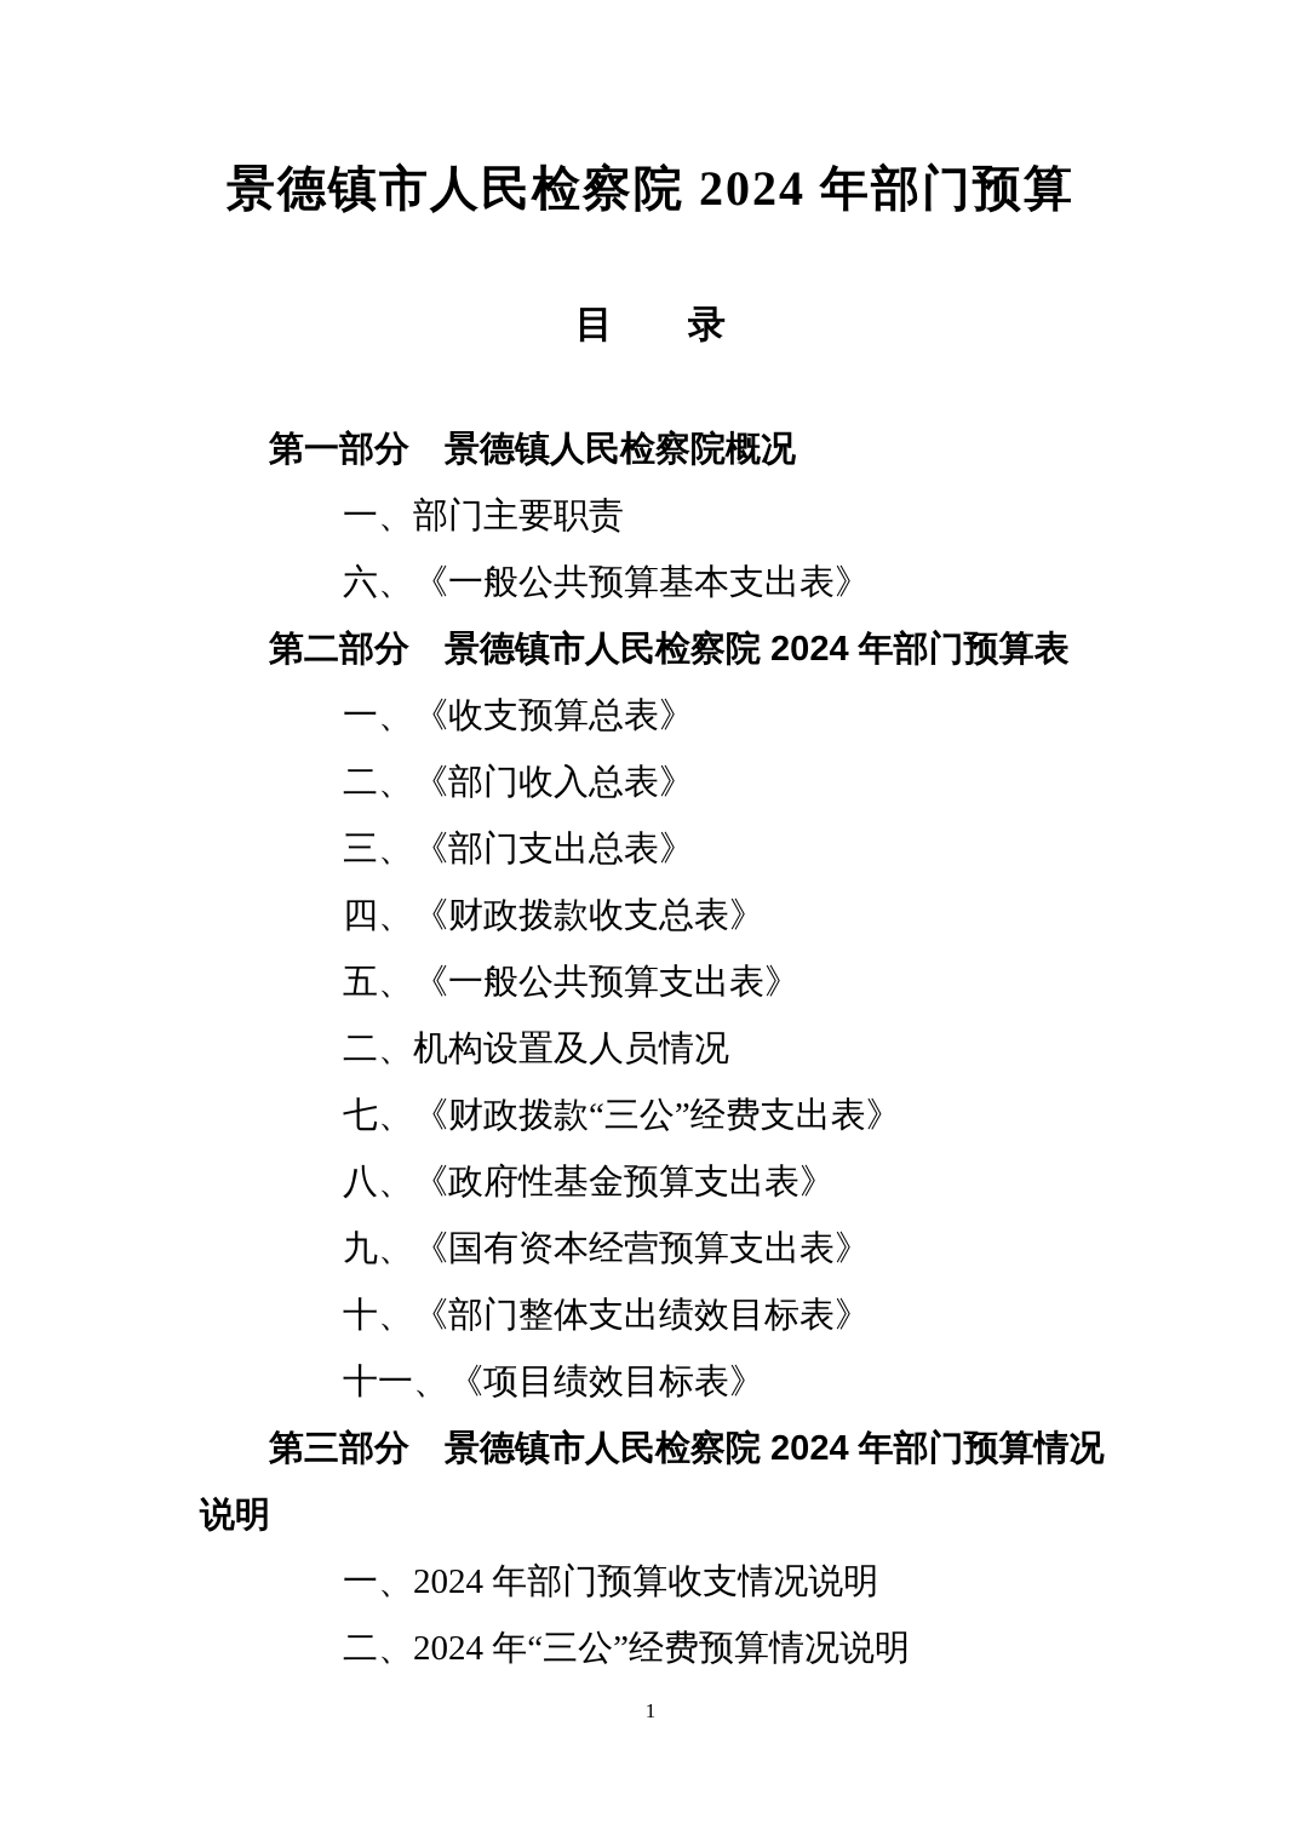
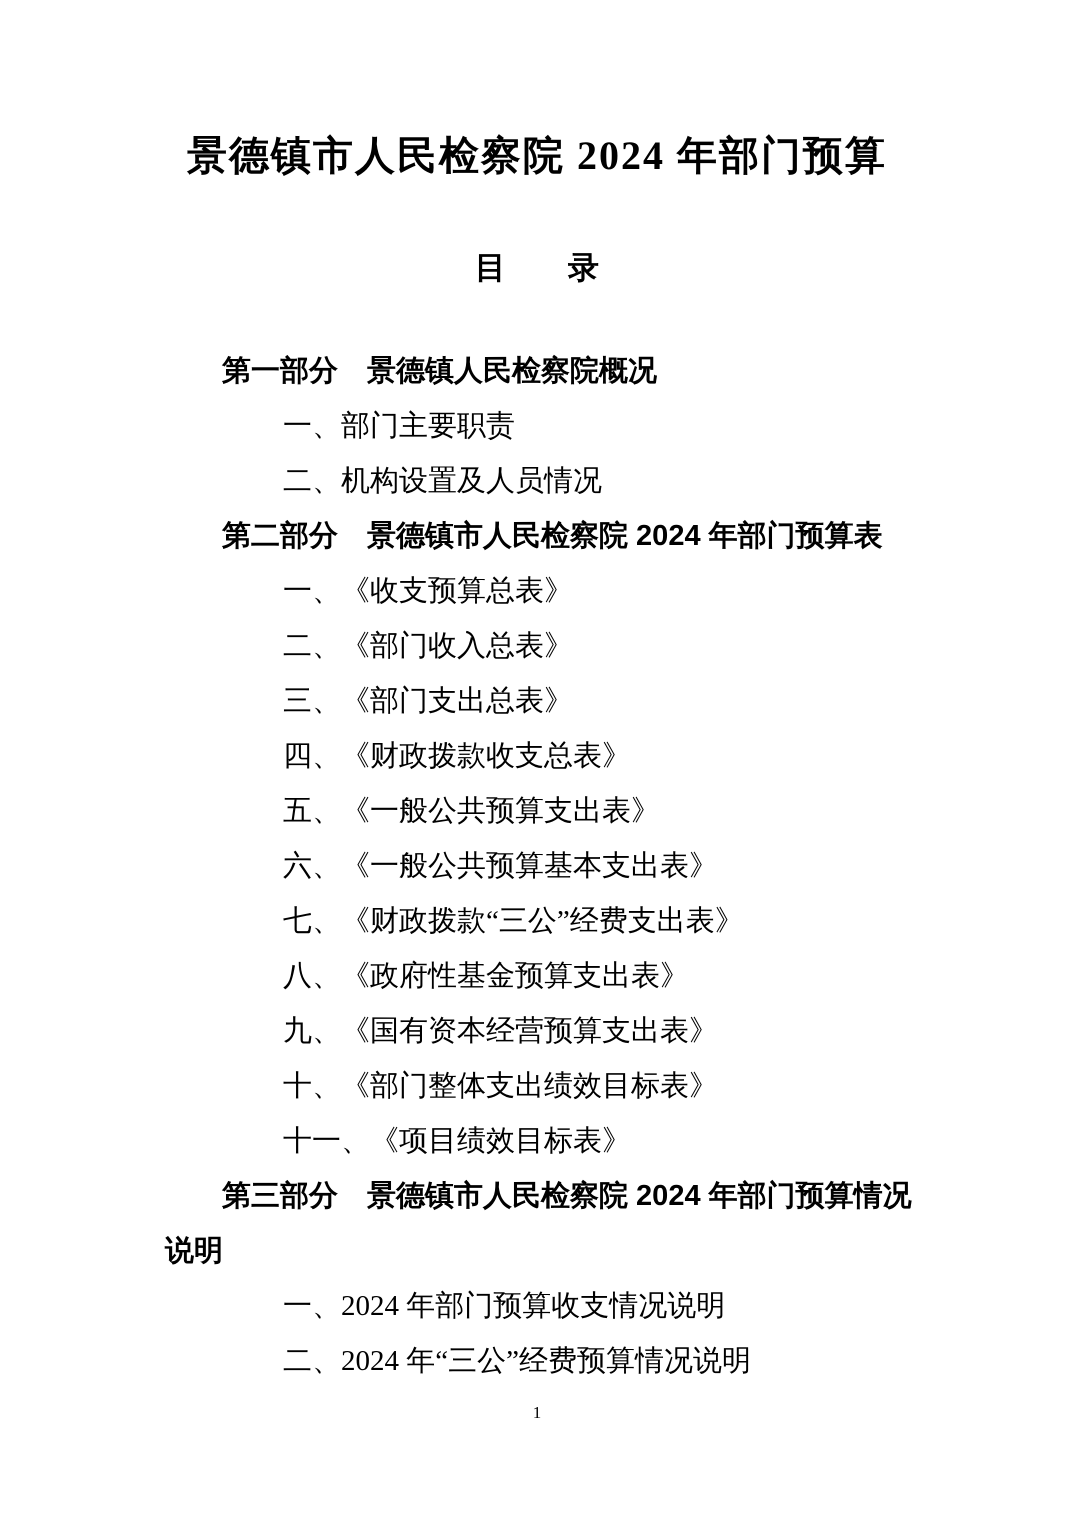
  景德镇市人民检察院 2024 年部门预算
  目 录
  第一部分 景德镇人民检察院概况
  一、部门主要职责
- 六、《一般公共预算基本支出表》
+ 二、机构设置及人员情况
  第二部分 景德镇市人民检察院 2024 年部门预算表
  一、《收支预算总表》
  二、《部门收入总表》
  三、《部门支出总表》
  四、《财政拨款收支总表》
  五、《一般公共预算支出表》
- 二、机构设置及人员情况
+ 六、《一般公共预算基本支出表》
  七、《财政拨款“三公”经费支出表》
  八、《政府性基金预算支出表》
  九、《国有资本经营预算支出表》
  十、《部门整体支出绩效目标表》
  十一、《项目绩效目标表》
  第三部分 景德镇市人民检察院 2024 年部门预算情况说明
  一、2024 年部门预算收支情况说明
  二、2024 年“三公”经费预算情况说明
  1
